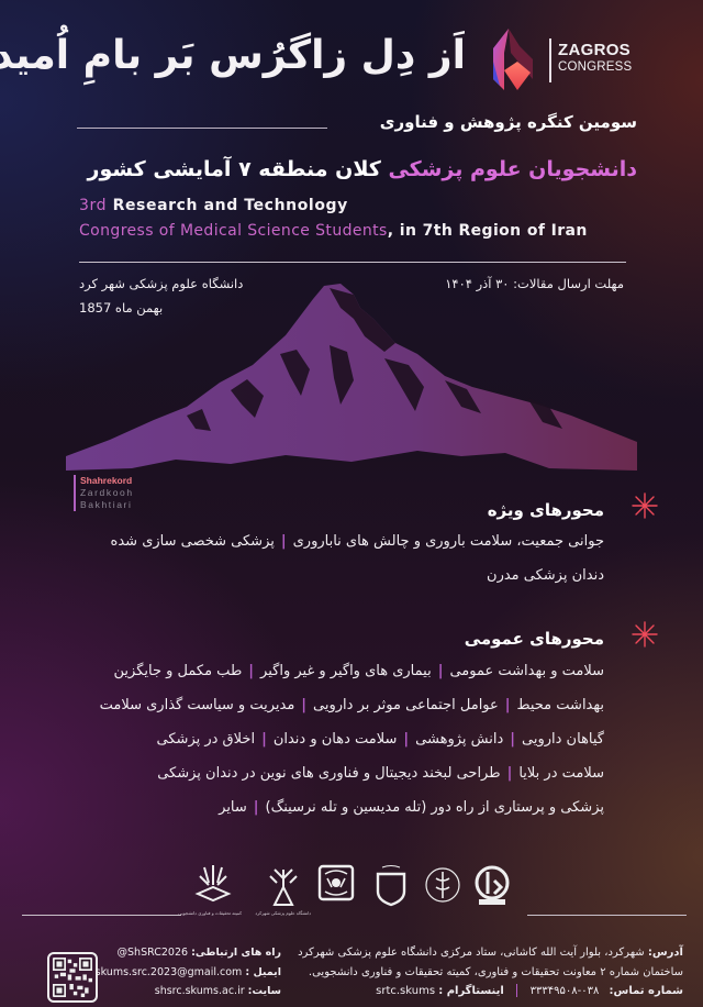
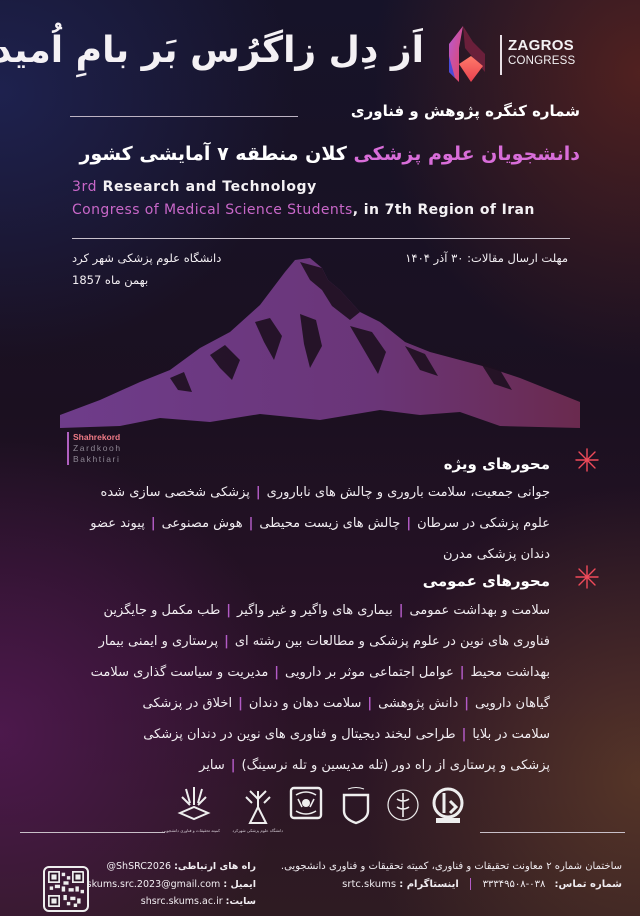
  ZAGROS
  CONGRESS
  اَز دِل زاگرُس بَر بامِ اُمید
- سومین کنگره پژوهش و فناوری
+ شماره کنگره پژوهش و فناوری
  دانشجویان علوم پزشکی کلان منطقه ۷ آمایشی کشور
  3rd Research and Technology
  Congress of Medical Science Students, in 7th Region of Iran
  مهلت ارسال مقالات: ۳۰ آذر ۱۴۰۴
  دانشگاه علوم پزشکی شهر کرد
  بهمن ماه 1857
  Shahrekord
  Zardkooh
  Bakhtiari
  محورهای ویژه
  جوانی جمعیت، سلامت باروری و چالش های ناباروری|پزشکی شخصی سازی شده
+ علوم پزشکی در سرطان|چالش های زیست محیطی|هوش مصنوعی|پیوند عضو
  دندان پزشکی مدرن
  محورهای عمومی
  سلامت و بهداشت عمومی|بیماری های واگیر و غیر واگیر|طب مکمل و جایگزین
+ فناوری های نوین در علوم پزشکی و مطالعات بین رشته ای|پرستاری و ایمنی بیمار
  بهداشت محیط|عوامل اجتماعی موثر بر دارویی|مدیریت و سیاست گذاری سلامت
  گیاهان دارویی|دانش پژوهشی|سلامت دهان و دندان|اخلاق در پزشکی
  سلامت در بلایا|طراحی لبخند دیجیتال و فناوری های نوین در دندان پزشکی
  پزشکی و پرستاری از راه دور (تله مدیسین و تله نرسینگ)|سایر
- آدرس: شهرکرد، بلوار آیت الله کاشانی، ستاد مرکزی دانشگاه علوم پزشکی شهرکرد
  ساختمان شماره ۲ معاونت تحقیقات و فناوری، کمیته تحقیقات و فناوری دانشجویی.
  شماره تماس: ۰۳۸-۳۳۳۴۹۵۰۸ اینستاگرام : srtc.skums
  راه های ارتباطی: @ShSRC2026
  ایمیل : skums.src.2023@gmail.com
  سایت: shsrc.skums.ac.ir
